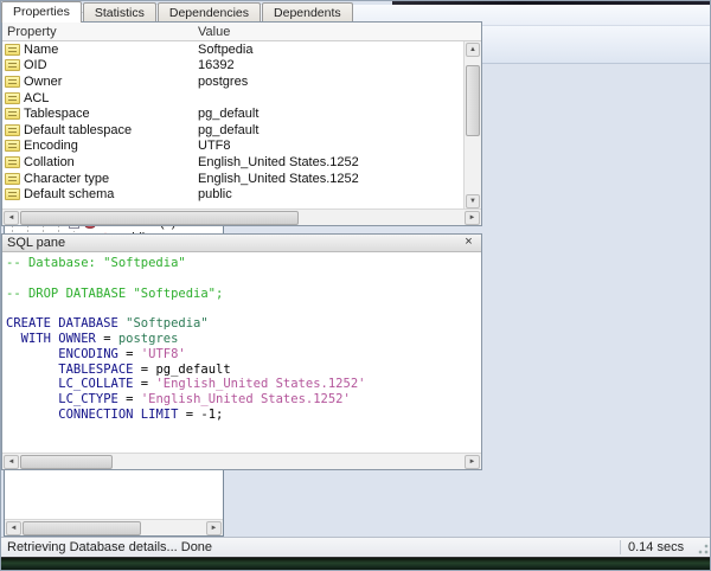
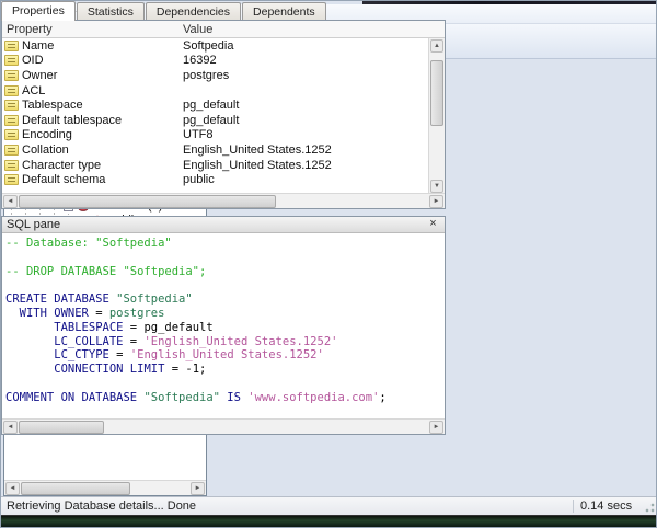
  Properties
  Statistics
  Dependencies
  Dependents
  Property
  Value
  Name
  Softpedia
  OID
  16392
  Owner
  postgres
  ACL
  Tablespace
  pg_default
  Default tablespace
  pg_default
  Encoding
  UTF8
  Collation
  English_United States.1252
  Character type
  English_United States.1252
  Default schema
  public
  SQL pane
  ×
  -- Database: "Softpedia"
  -- DROP DATABASE "Softpedia";
  CREATE DATABASE "Softpedia"
  WITH OWNER = postgres
- ENCODING = 'UTF8'
  TABLESPACE = pg_default
  LC_COLLATE = 'English_United States.1252'
  LC_CTYPE = 'English_United States.1252'
  CONNECTION LIMIT = -1;
+ COMMENT ON DATABASE "Softpedia" IS 'www.softpedia.com';
  Retrieving Database details... Done
  0.14 secs
